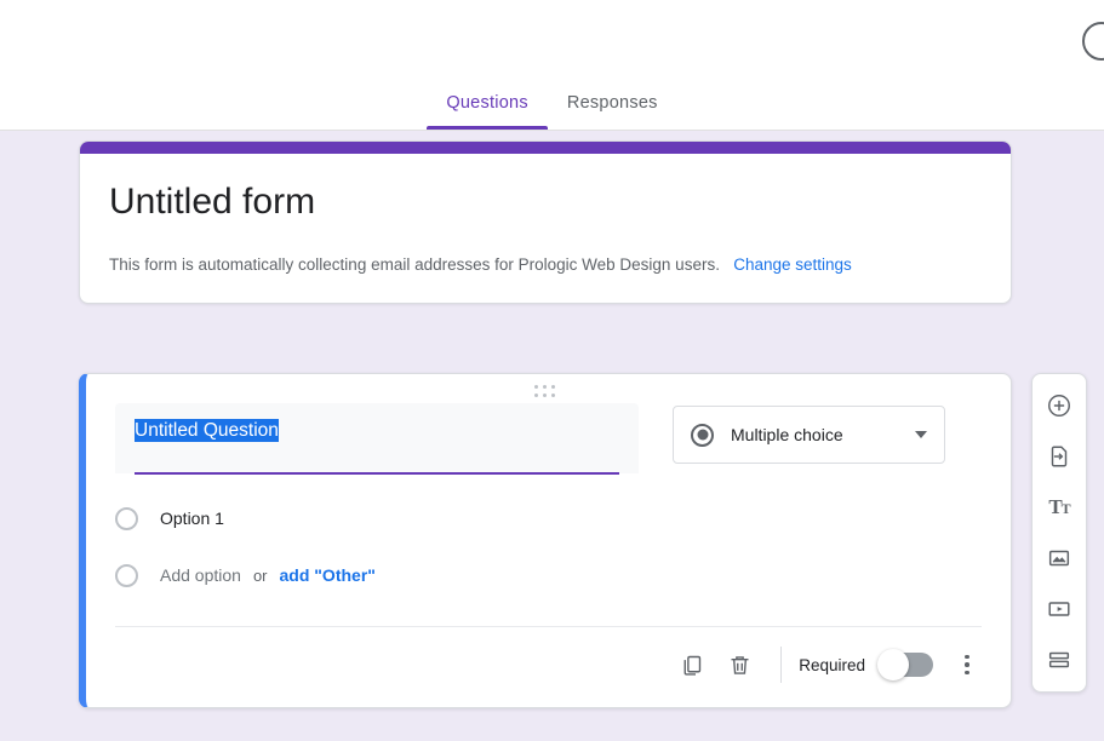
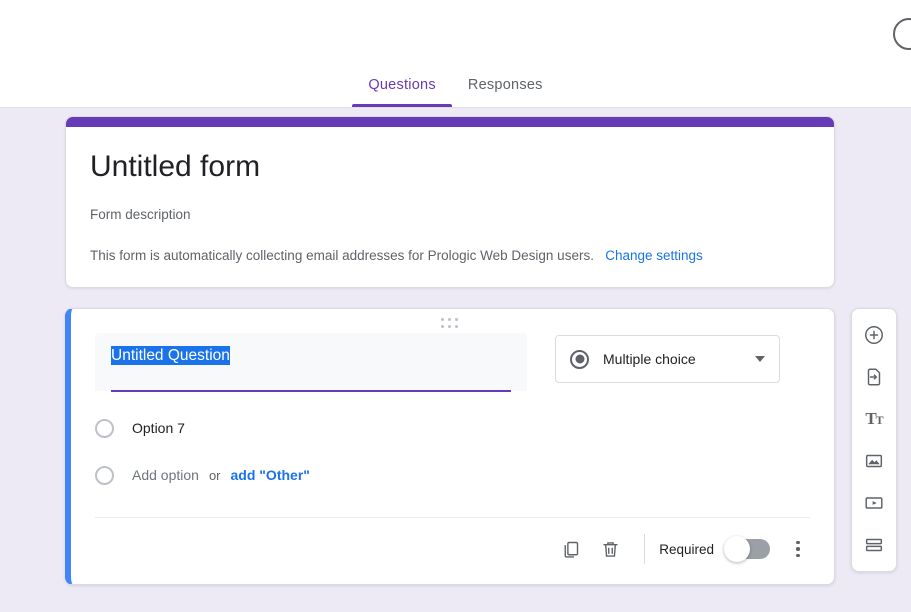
  Questions
  Responses
  Untitled form
+ Form description
  This form is automatically collecting email addresses for Prologic Web Design users. Change settings
  Untitled Question
  Multiple choice
- Option 1
+ Option 7
  Add option
  or
  add "Other"
  Required
  TT
